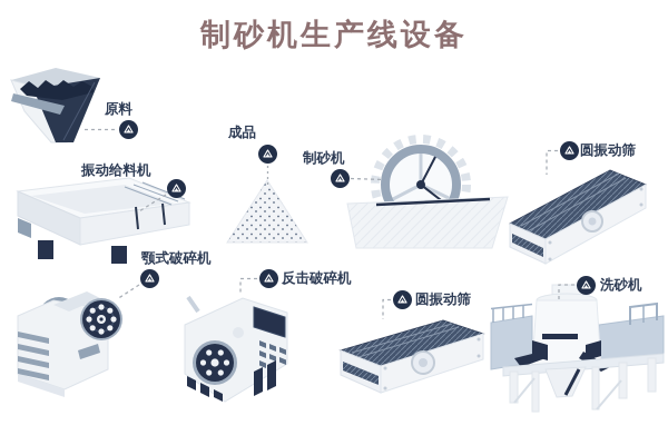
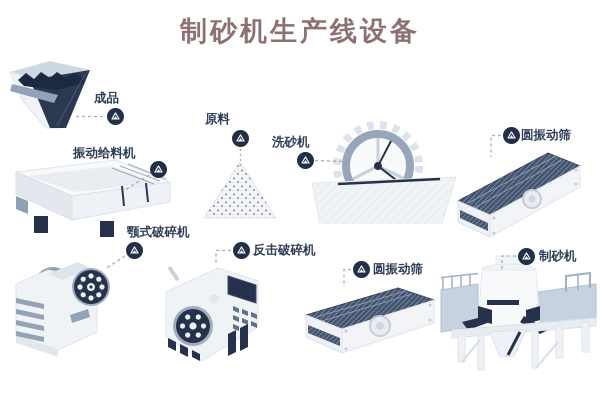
  制砂机生产线设备
- 原料
+ 成品
  振动给料机
- 成品
+ 原料
- 制砂机
+ 洗砂机
  圆振动筛
  颚式破碎机
  反击破碎机
  圆振动筛
- 洗砂机
+ 制砂机
